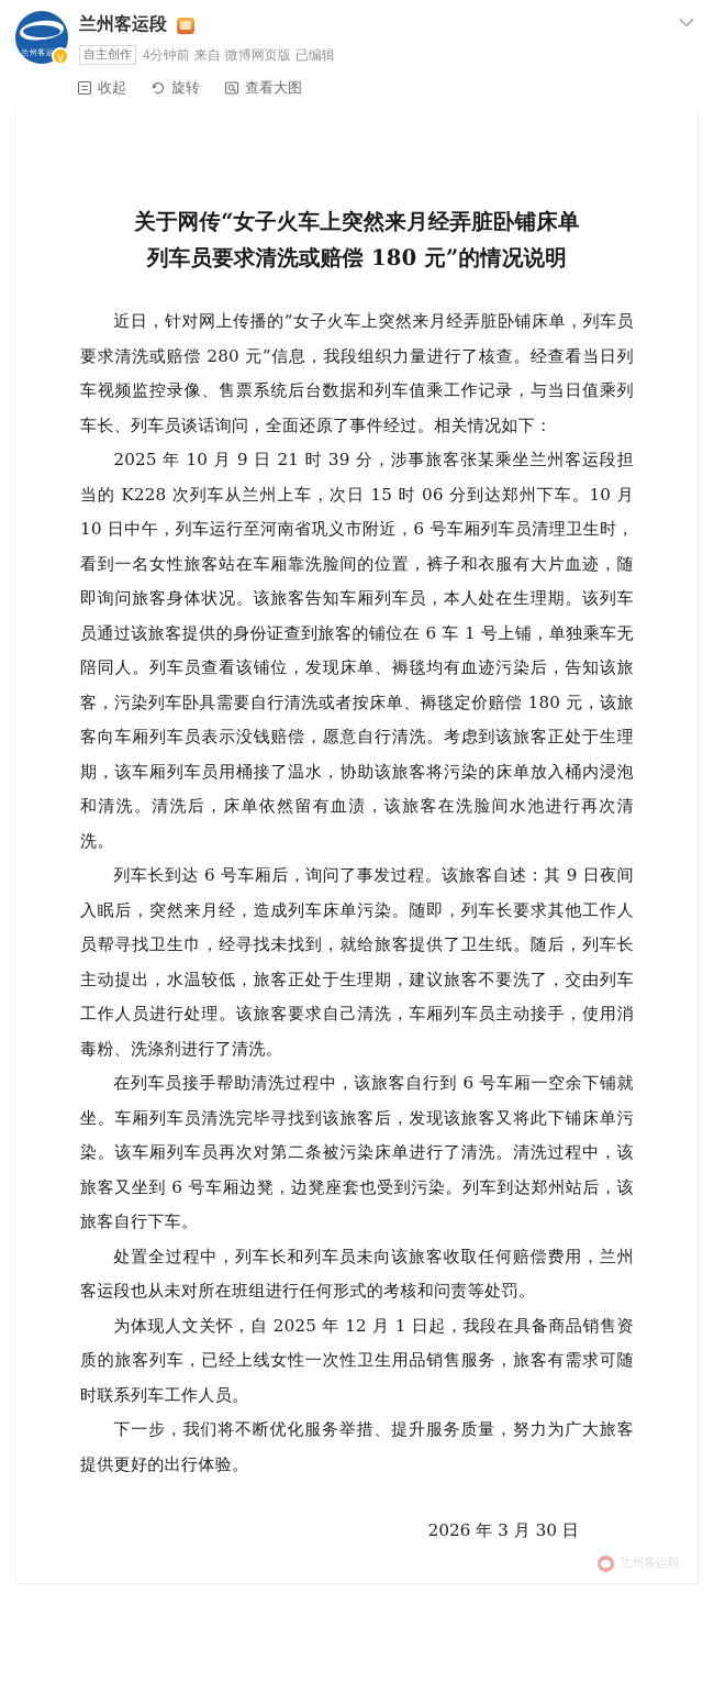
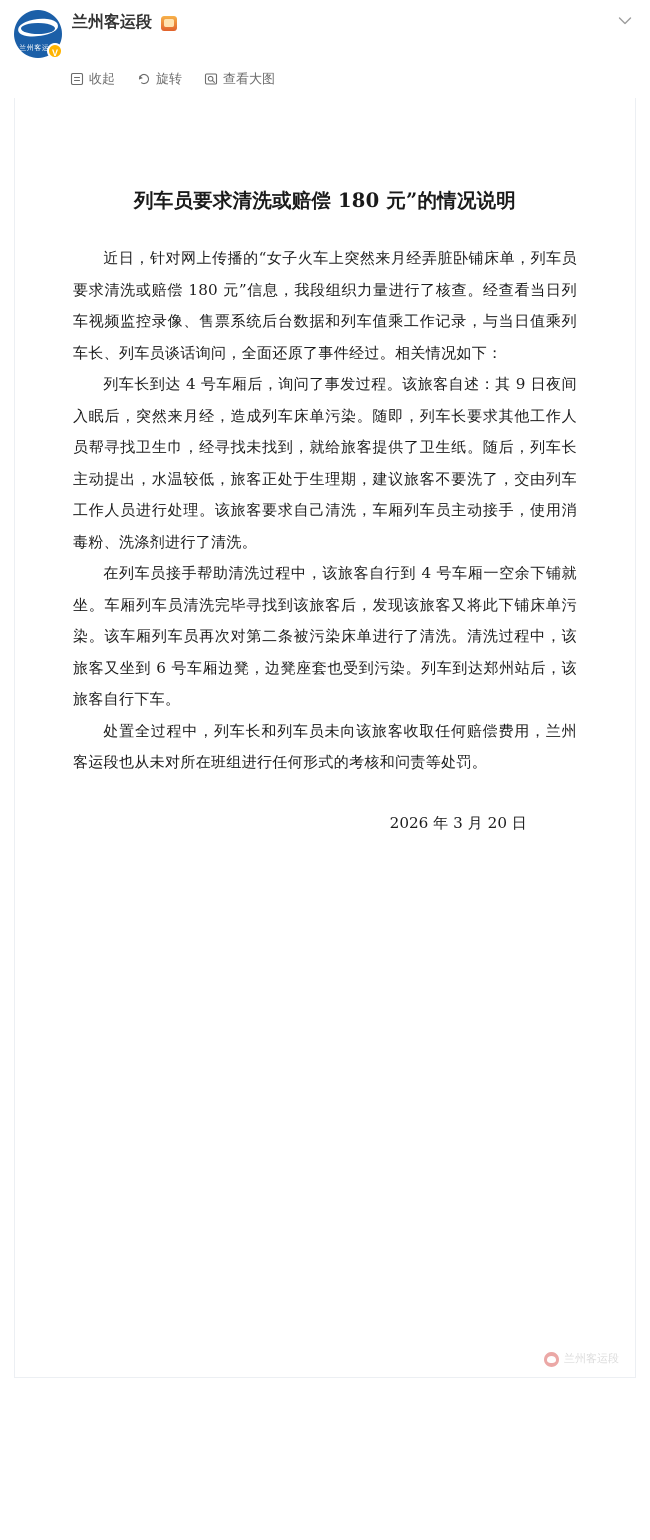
  V
  兰州客运段
- 自主创作
- 4分钟前
- 来自
- 微博网页版
- 已编辑
  收起
  旋转
  查看大图
- 关于网传“女子火车上突然来月经弄脏卧铺床单
  列车员要求清洗或赔偿 180 元”的情况说明
- 近日，针对网上传播的“女子火车上突然来月经弄脏卧铺床单，列车员要求清洗或赔偿 280 元”信息，我段组织力量进行了核查。经查看当日列车视频监控录像、售票系统后台数据和列车值乘工作记录，与当日值乘列车长、列车员谈话询问，全面还原了事件经过。相关情况如下：
+ 近日，针对网上传播的“女子火车上突然来月经弄脏卧铺床单，列车员要求清洗或赔偿 180 元”信息，我段组织力量进行了核查。经查看当日列车视频监控录像、售票系统后台数据和列车值乘工作记录，与当日值乘列车长、列车员谈话询问，全面还原了事件经过。相关情况如下：
- 2025 年 10 月 9 日 21 时 39 分，涉事旅客张某乘坐兰州客运段担当的 K228 次列车从兰州上车，次日 15 时 06 分到达郑州下车。10 月 10 日中午，列车运行至河南省巩义市附近，6 号车厢列车员清理卫生时，看到一名女性旅客站在车厢靠洗脸间的位置，裤子和衣服有大片血迹，随即询问旅客身体状况。该旅客告知车厢列车员，本人处在生理期。该列车员通过该旅客提供的身份证查到旅客的铺位在 6 车 1 号上铺，单独乘车无陪同人。列车员查看该铺位，发现床单、褥毯均有血迹污染后，告知该旅客，污染列车卧具需要自行清洗或者按床单、褥毯定价赔偿 180 元，该旅客向车厢列车员表示没钱赔偿，愿意自行清洗。考虑到该旅客正处于生理期，该车厢列车员用桶接了温水，协助该旅客将污染的床单放入桶内浸泡和清洗。清洗后，床单依然留有血渍，该旅客在洗脸间水池进行再次清洗。
- 列车长到达 6 号车厢后，询问了事发过程。该旅客自述：其 9 日夜间入眠后，突然来月经，造成列车床单污染。随即，列车长要求其他工作人员帮寻找卫生巾，经寻找未找到，就给旅客提供了卫生纸。随后，列车长主动提出，水温较低，旅客正处于生理期，建议旅客不要洗了，交由列车工作人员进行处理。该旅客要求自己清洗，车厢列车员主动接手，使用消毒粉、洗涤剂进行了清洗。
+ 列车长到达 4 号车厢后，询问了事发过程。该旅客自述：其 9 日夜间入眠后，突然来月经，造成列车床单污染。随即，列车长要求其他工作人员帮寻找卫生巾，经寻找未找到，就给旅客提供了卫生纸。随后，列车长主动提出，水温较低，旅客正处于生理期，建议旅客不要洗了，交由列车工作人员进行处理。该旅客要求自己清洗，车厢列车员主动接手，使用消毒粉、洗涤剂进行了清洗。
- 在列车员接手帮助清洗过程中，该旅客自行到 6 号车厢一空余下铺就坐。车厢列车员清洗完毕寻找到该旅客后，发现该旅客又将此下铺床单污染。该车厢列车员再次对第二条被污染床单进行了清洗。清洗过程中，该旅客又坐到 6 号车厢边凳，边凳座套也受到污染。列车到达郑州站后，该旅客自行下车。
+ 在列车员接手帮助清洗过程中，该旅客自行到 4 号车厢一空余下铺就坐。车厢列车员清洗完毕寻找到该旅客后，发现该旅客又将此下铺床单污染。该车厢列车员再次对第二条被污染床单进行了清洗。清洗过程中，该旅客又坐到 6 号车厢边凳，边凳座套也受到污染。列车到达郑州站后，该旅客自行下车。
  处置全过程中，列车长和列车员未向该旅客收取任何赔偿费用，兰州客运段也从未对所在班组进行任何形式的考核和问责等处罚。
- 为体现人文关怀，自 2025 年 12 月 1 日起，我段在具备商品销售资质的旅客列车，已经上线女性一次性卫生用品销售服务，旅客有需求可随时联系列车工作人员。
- 下一步，我们将不断优化服务举措、提升服务质量，努力为广大旅客提供更好的出行体验。
- 2026 年 3 月 30 日
+ 2026 年 3 月 20 日
  兰州客运段
